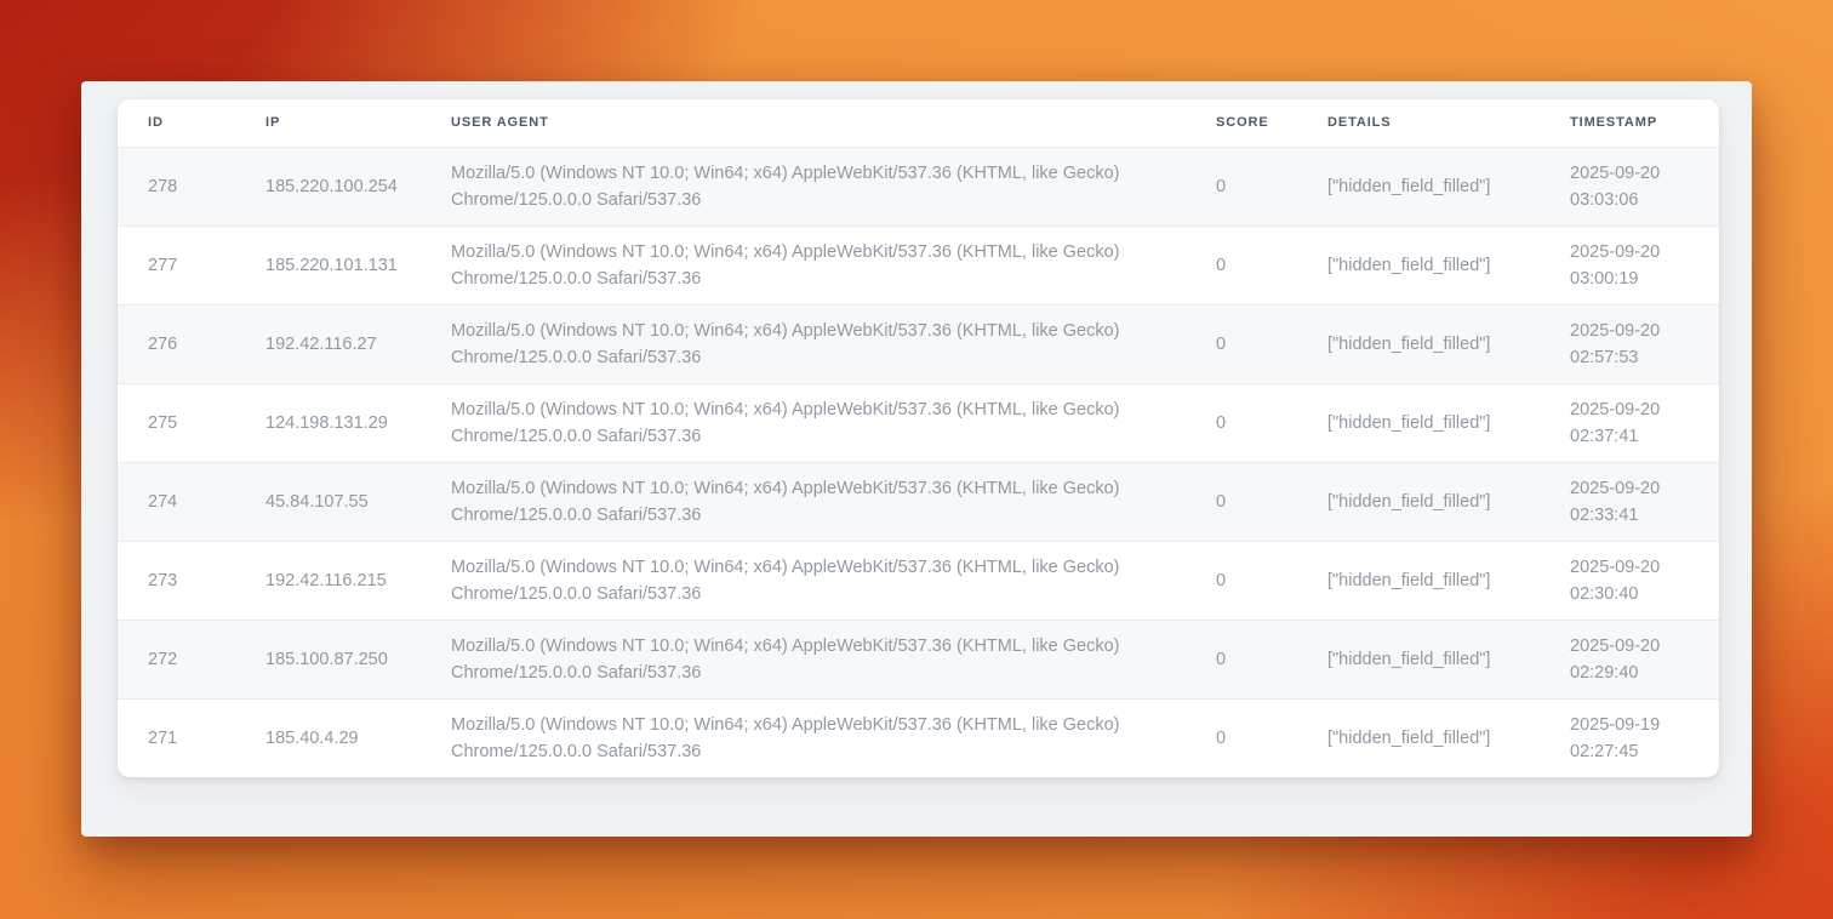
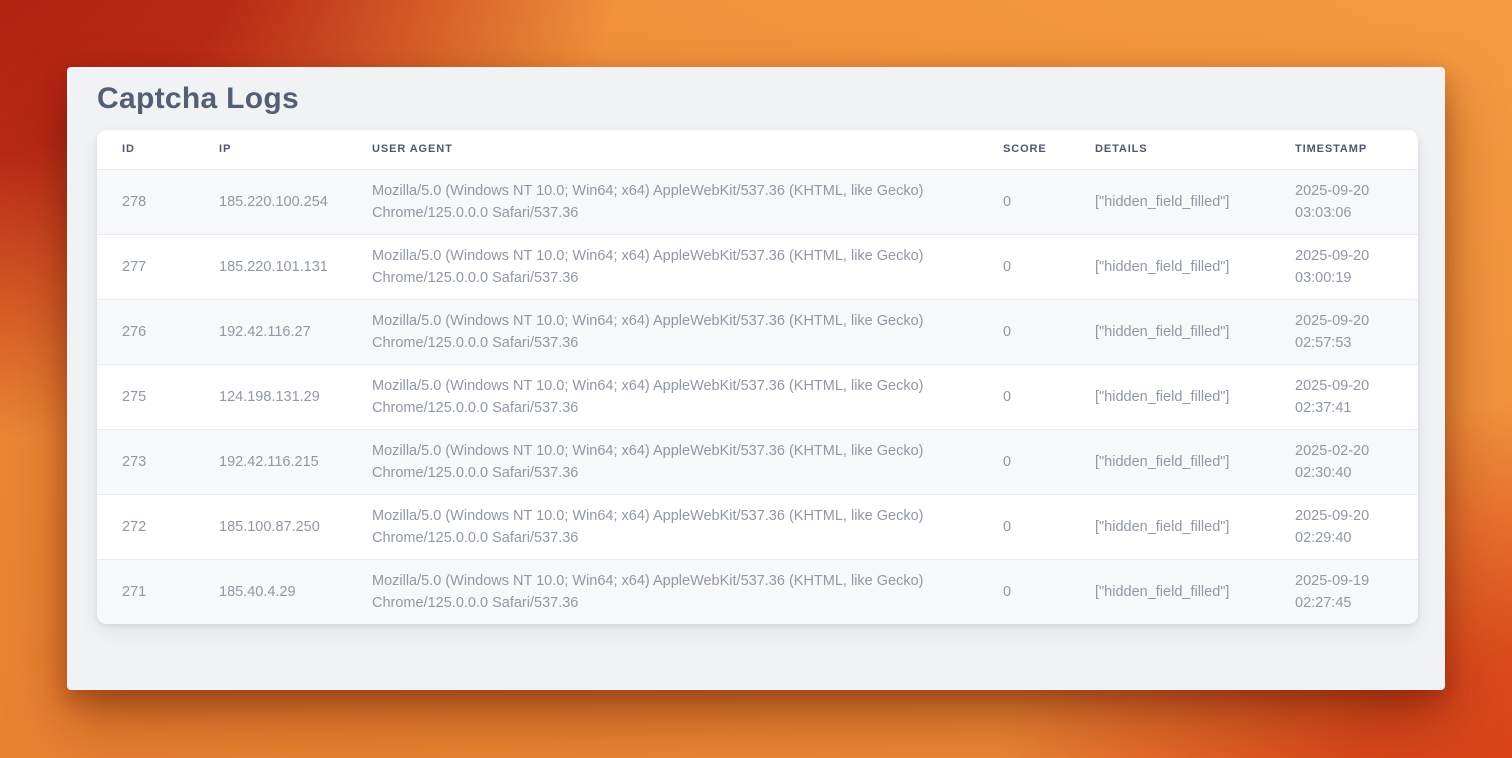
+ Captcha Logs
  ID	IP	USER AGENT	SCORE	DETAILS	TIMESTAMP
  278	185.220.100.254	Mozilla/5.0 (Windows NT 10.0; Win64; x64) AppleWebKit/537.36 (KHTML, like Gecko) Chrome/125.0.0.0 Safari/537.36	0	["hidden_field_filled"]	2025-09-20 03:03:06
  277	185.220.101.131	Mozilla/5.0 (Windows NT 10.0; Win64; x64) AppleWebKit/537.36 (KHTML, like Gecko) Chrome/125.0.0.0 Safari/537.36	0	["hidden_field_filled"]	2025-09-20 03:00:19
  276	192.42.116.27	Mozilla/5.0 (Windows NT 10.0; Win64; x64) AppleWebKit/537.36 (KHTML, like Gecko) Chrome/125.0.0.0 Safari/537.36	0	["hidden_field_filled"]	2025-09-20 02:57:53
  275	124.198.131.29	Mozilla/5.0 (Windows NT 10.0; Win64; x64) AppleWebKit/537.36 (KHTML, like Gecko) Chrome/125.0.0.0 Safari/537.36	0	["hidden_field_filled"]	2025-09-20 02:37:41
- 274	45.84.107.55	Mozilla/5.0 (Windows NT 10.0; Win64; x64) AppleWebKit/537.36 (KHTML, like Gecko) Chrome/125.0.0.0 Safari/537.36	0	["hidden_field_filled"]	2025-09-20 02:33:41
- 273	192.42.116.215	Mozilla/5.0 (Windows NT 10.0; Win64; x64) AppleWebKit/537.36 (KHTML, like Gecko) Chrome/125.0.0.0 Safari/537.36	0	["hidden_field_filled"]	2025-09-20 02:30:40
+ 273	192.42.116.215	Mozilla/5.0 (Windows NT 10.0; Win64; x64) AppleWebKit/537.36 (KHTML, like Gecko) Chrome/125.0.0.0 Safari/537.36	0	["hidden_field_filled"]	2025-02-20 02:30:40
  272	185.100.87.250	Mozilla/5.0 (Windows NT 10.0; Win64; x64) AppleWebKit/537.36 (KHTML, like Gecko) Chrome/125.0.0.0 Safari/537.36	0	["hidden_field_filled"]	2025-09-20 02:29:40
  271	185.40.4.29	Mozilla/5.0 (Windows NT 10.0; Win64; x64) AppleWebKit/537.36 (KHTML, like Gecko) Chrome/125.0.0.0 Safari/537.36	0	["hidden_field_filled"]	2025-09-19 02:27:45
